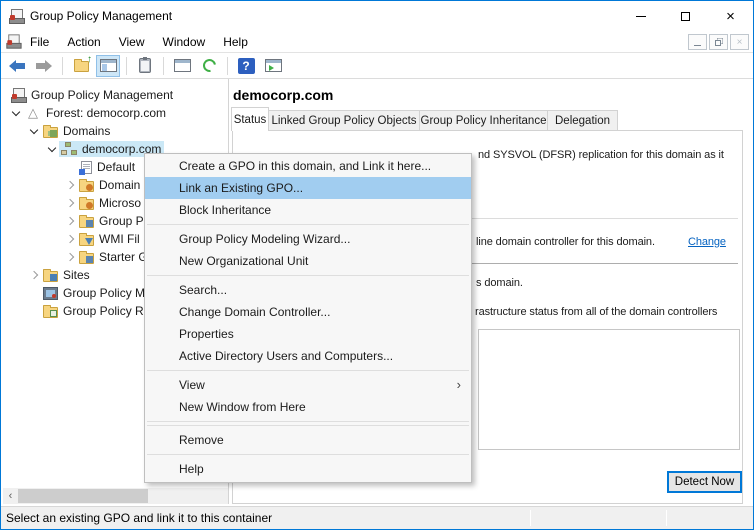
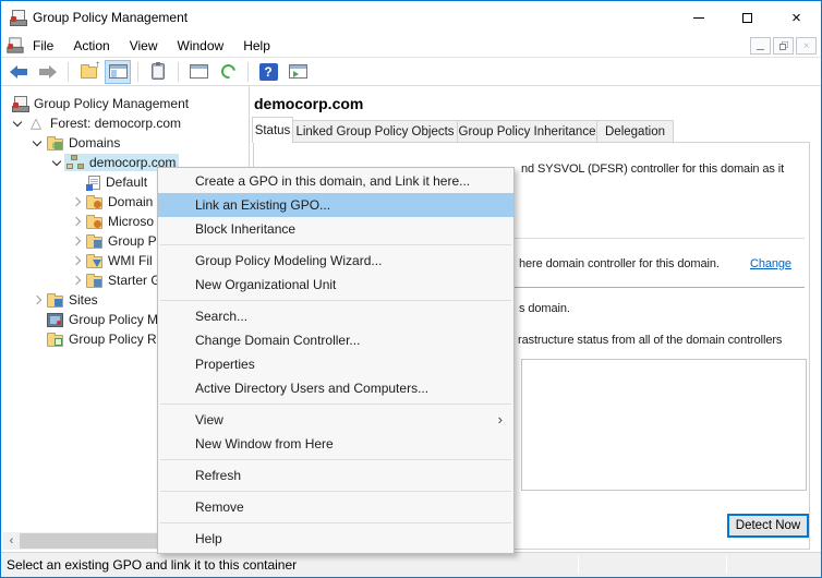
  Group Policy Management
  ×
  File
  Action
  View
  Window
  Help
  ×
  ↑
  ?
  Group Policy Management
  △
  Forest: democorp.com
  Domains
  democorp.com
  Default
  Domain
  Microso
  Group P
  WMI Fil
  Starter
  Sites
  Group Policy M
  Group Policy R
  ‹
  democorp.com
  Status
  Linked Group Policy Objects
  Group Policy Inheritance
  Delegation
- nd SYSVOL (DFSR) replication for this domain as it
+ nd SYSVOL (DFSR) controller for this domain as it
- line domain controller for this domain.
+ here domain controller for this domain.
  Change
  s domain.
  rastructure status from all of the domain controllers
  Detect Now
  Create a GPO in this domain, and Link it here...
  Link an Existing GPO...
  Block Inheritance
  Group Policy Modeling Wizard...
  New Organizational Unit
  Search...
  Change Domain Controller...
  Properties
  Active Directory Users and Computers...
  View
  ›
  New Window from Here
+ Refresh
  Remove
  Help
  Select an existing GPO and link it to this container
